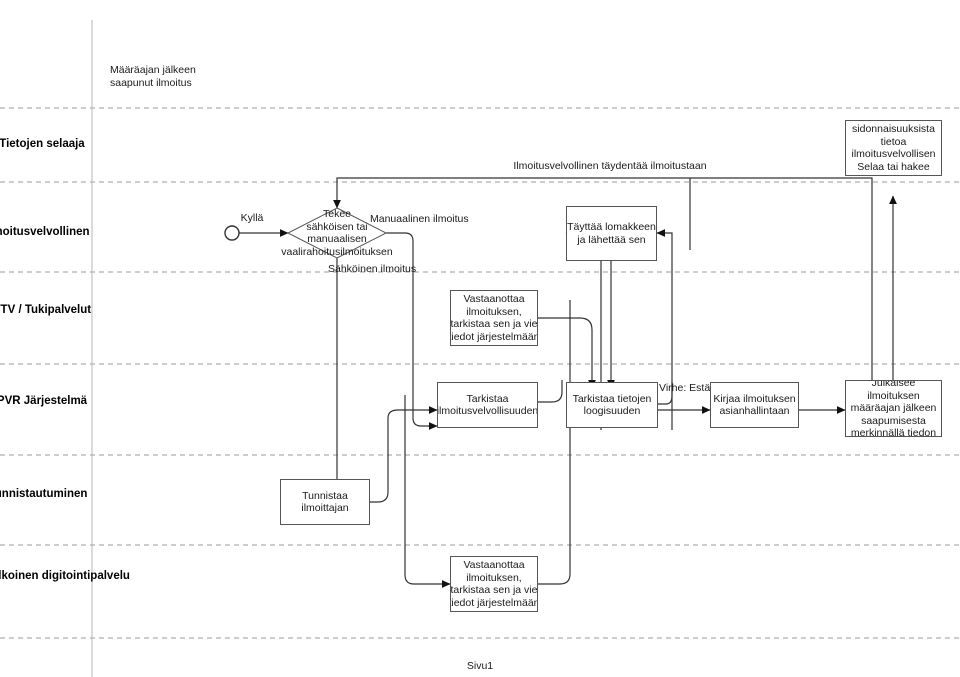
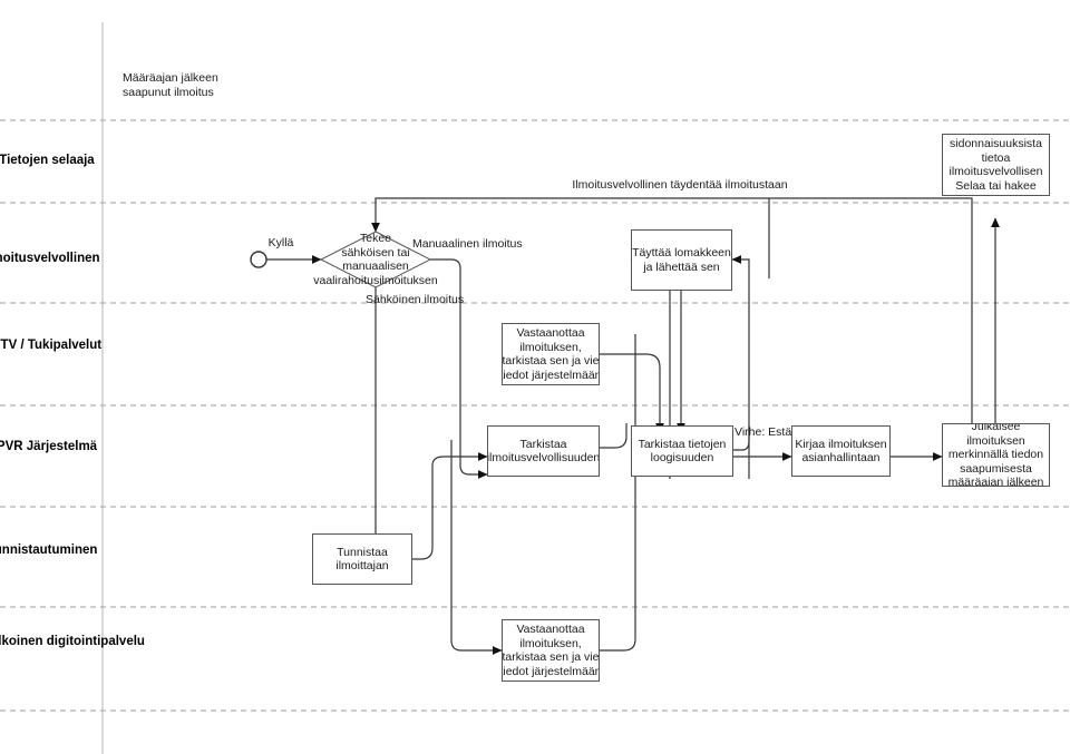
  Tietojen selaaja
  oitusvelvollinen
  TV / Tukipalvelut
  PVR Järjestelmä
  nnistautuminen
  koinen digitointipalvelu
  Määräajan jälkeen
  saapunut ilmoitus
  Ilmoitusvelvollinen täydentää ilmoitustaan
  Kyllä
  Manuaalinen ilmoitus
  Sähköinen ilmoitus
  Virhe: Estä
  Tekee
  sähköisen tai
  manuaalisen
  vaalirahoitusilmoituksen
  sidonnaisuuksista
  tietoa
  ilmoitusvelvollisen
  Selaa tai hakee
  Täyttää lomakkeen
  ja lähettää sen
  Vastaanottaa
  ilmoituksen,
  tarkistaa sen ja vie
  iedot järjestelmään
  Tarkistaa
  ilmoitusvelvollisuuden
  Tarkistaa tietojen
  loogisuuden
  Kirjaa ilmoituksen
  asianhallintaan
  Julkaisee
  ilmoituksen
- määräajan jälkeen
+ merkinnällä tiedon
  saapumisesta
- merkinnällä tiedon
+ määräajan jälkeen
  Tunnistaa
  ilmoittajan
  Vastaanottaa
  ilmoituksen,
  tarkistaa sen ja vie
  iedot järjestelmään
- Sivu1
